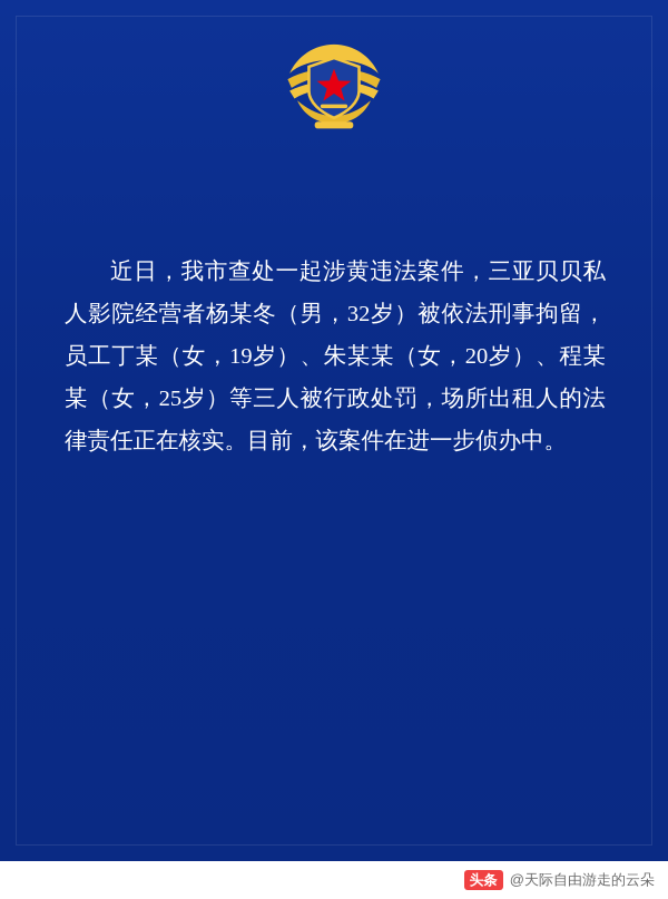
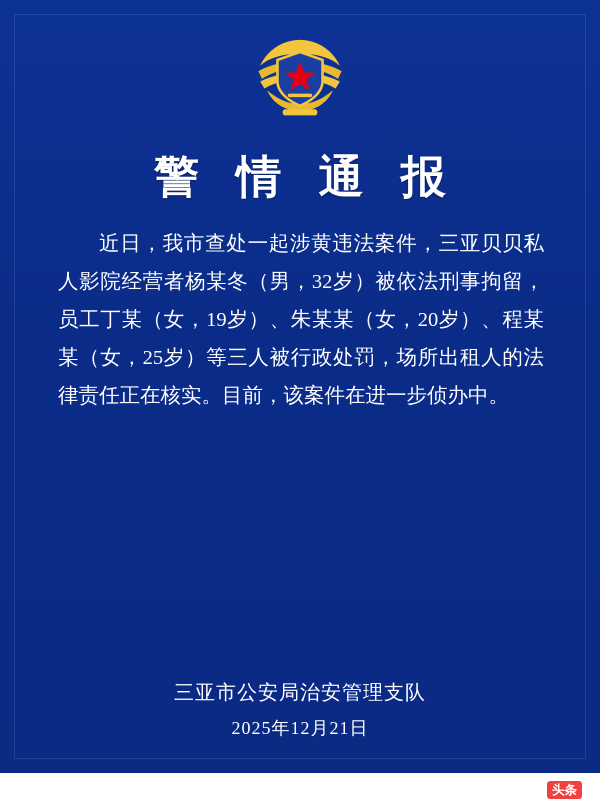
+ 警 情 通 报
  近日，我市查处一起涉黄违法案件，三亚贝贝私人影院经营者杨某冬（男，32岁）被依法刑事拘留，员工丁某（女，19岁）、朱某某（女，20岁）、程某某（女，25岁）等三人被行政处罚，场所出租人的法律责任正在核实。目前，该案件在进一步侦办中。
+ 三亚市公安局治安管理支队
+ 2025年12月21日
  头条
- @天际自由游走的云朵
